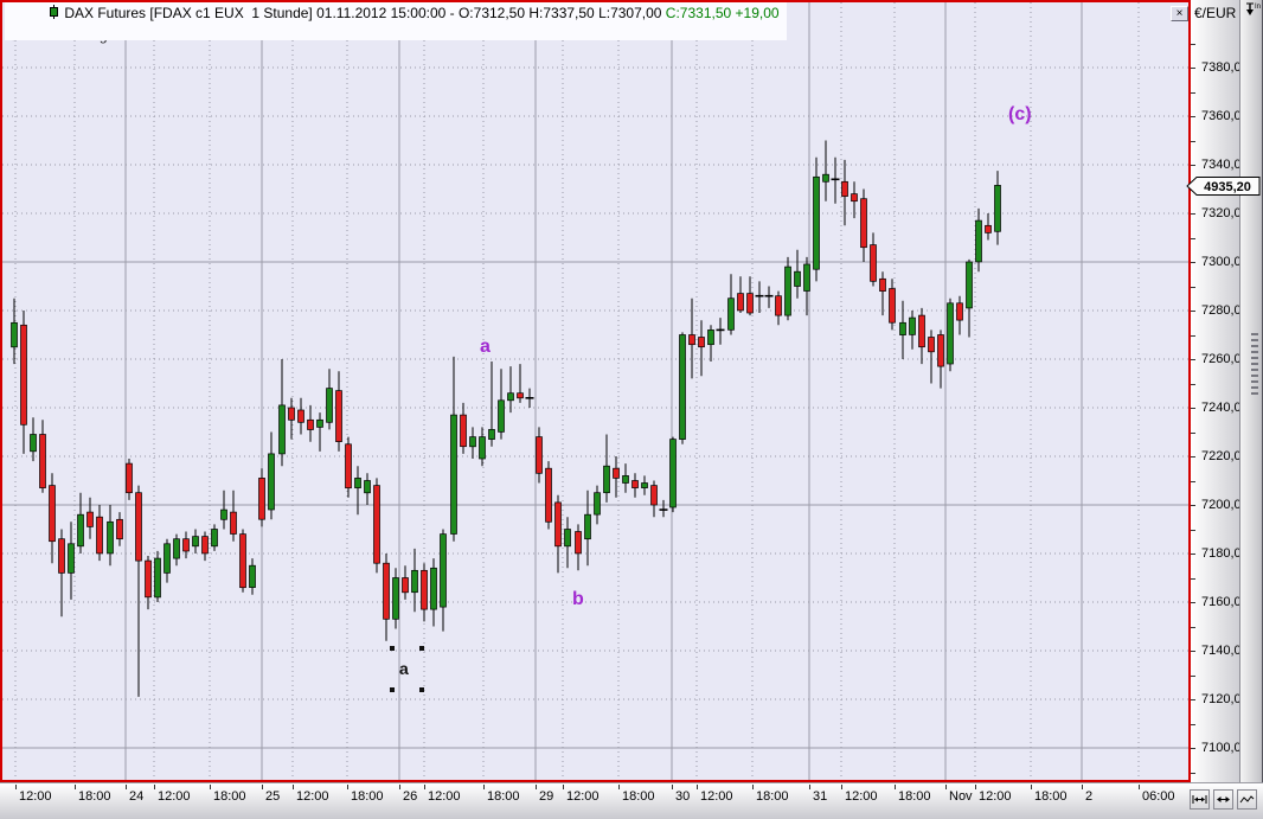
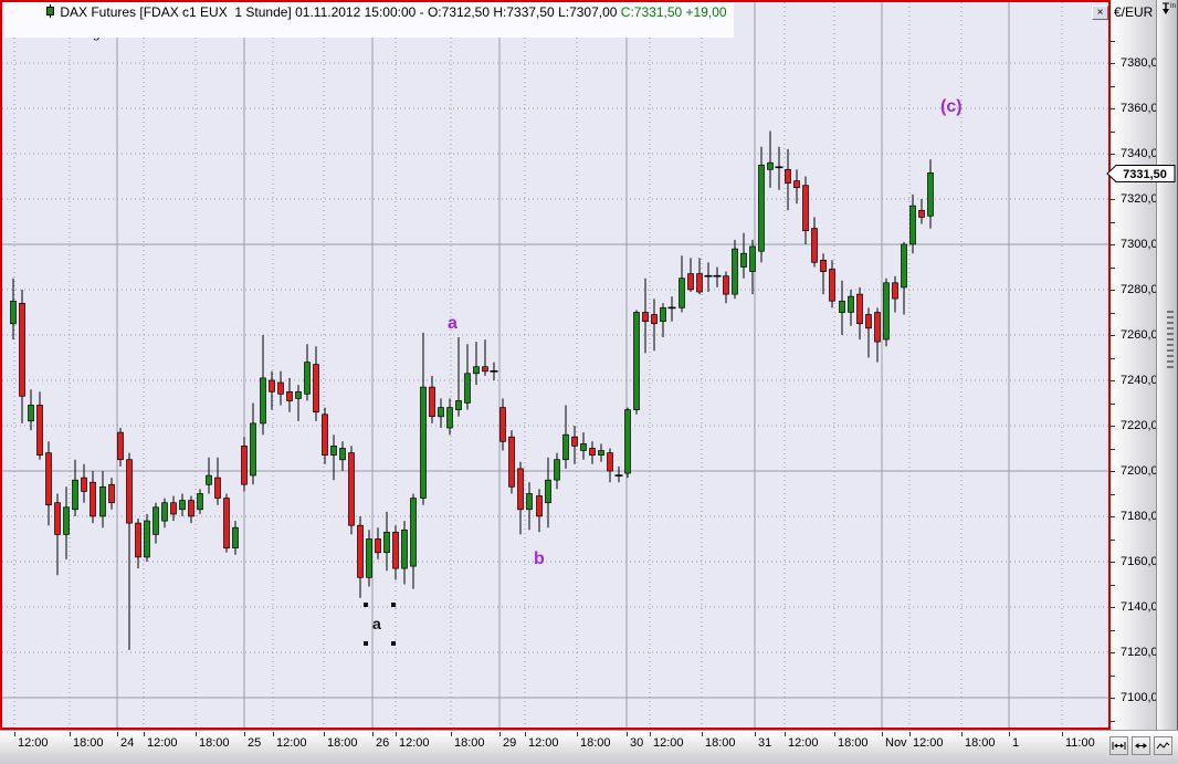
  DAX Futures [FDAX c1 EUX 1 Stunde] 01.11.2012 15:00:00 - O:7312,50 H:7337,50 L:7307,00
  C:7331,50 +19,00
  ×
  a
  b
  (c)
  a
  €/EUR
  7380,0
  7360,0
  7340,0
  7320,0
  7300,0
  7280,0
  7260,0
  7240,0
  7220,0
  7200,0
  7180,0
  7160,0
  7140,0
  7120,0
  7100,0
- 4935,20
+ 7331,50
  12:00
  18:00
  24
  12:00
  18:00
  25
  12:00
  18:00
  26
  12:00
  18:00
  29
  12:00
  18:00
  30
  12:00
  18:00
  31
  12:00
  18:00
  Nov
  12:00
  18:00
- 2
+ 1
- 06:00
+ 11:00
